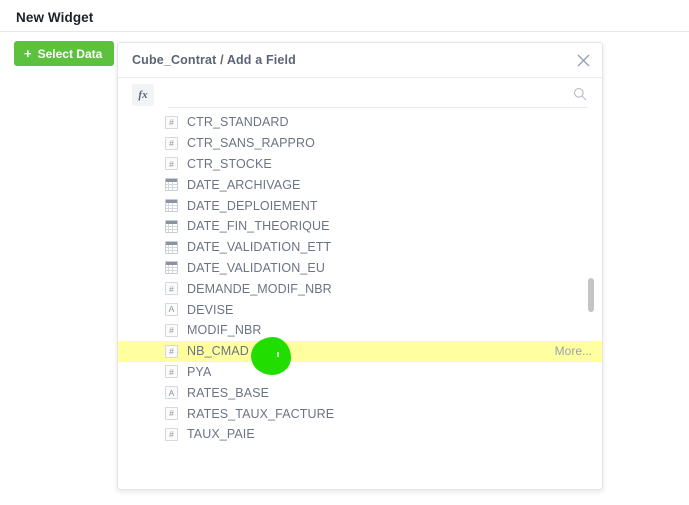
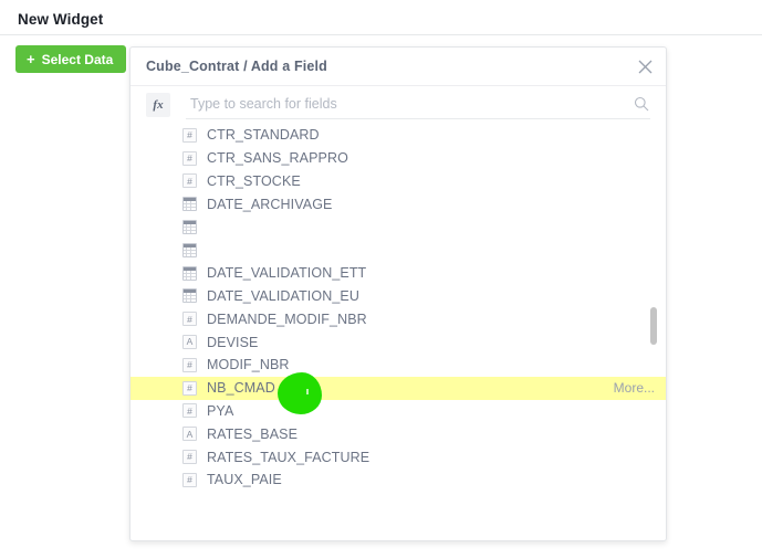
  New Widget
  +
  Select Data
  Cube_Contrat / Add a Field
  fx
+ Type to search for fields
  #
  CTR_STANDARD
  #
  CTR_SANS_RAPPRO
  #
  CTR_STOCKE
  DATE_ARCHIVAGE
- DATE_DEPLOIEMENT
- DATE_FIN_THEORIQUE
  DATE_VALIDATION_ETT
  DATE_VALIDATION_EU
  #
  DEMANDE_MODIF_NBR
  A
  DEVISE
  #
  MODIF_NBR
  #
  NB_CMAD
  More...
  #
  PYA
  A
  RATES_BASE
  #
  RATES_TAUX_FACTURE
  #
  TAUX_PAIE
